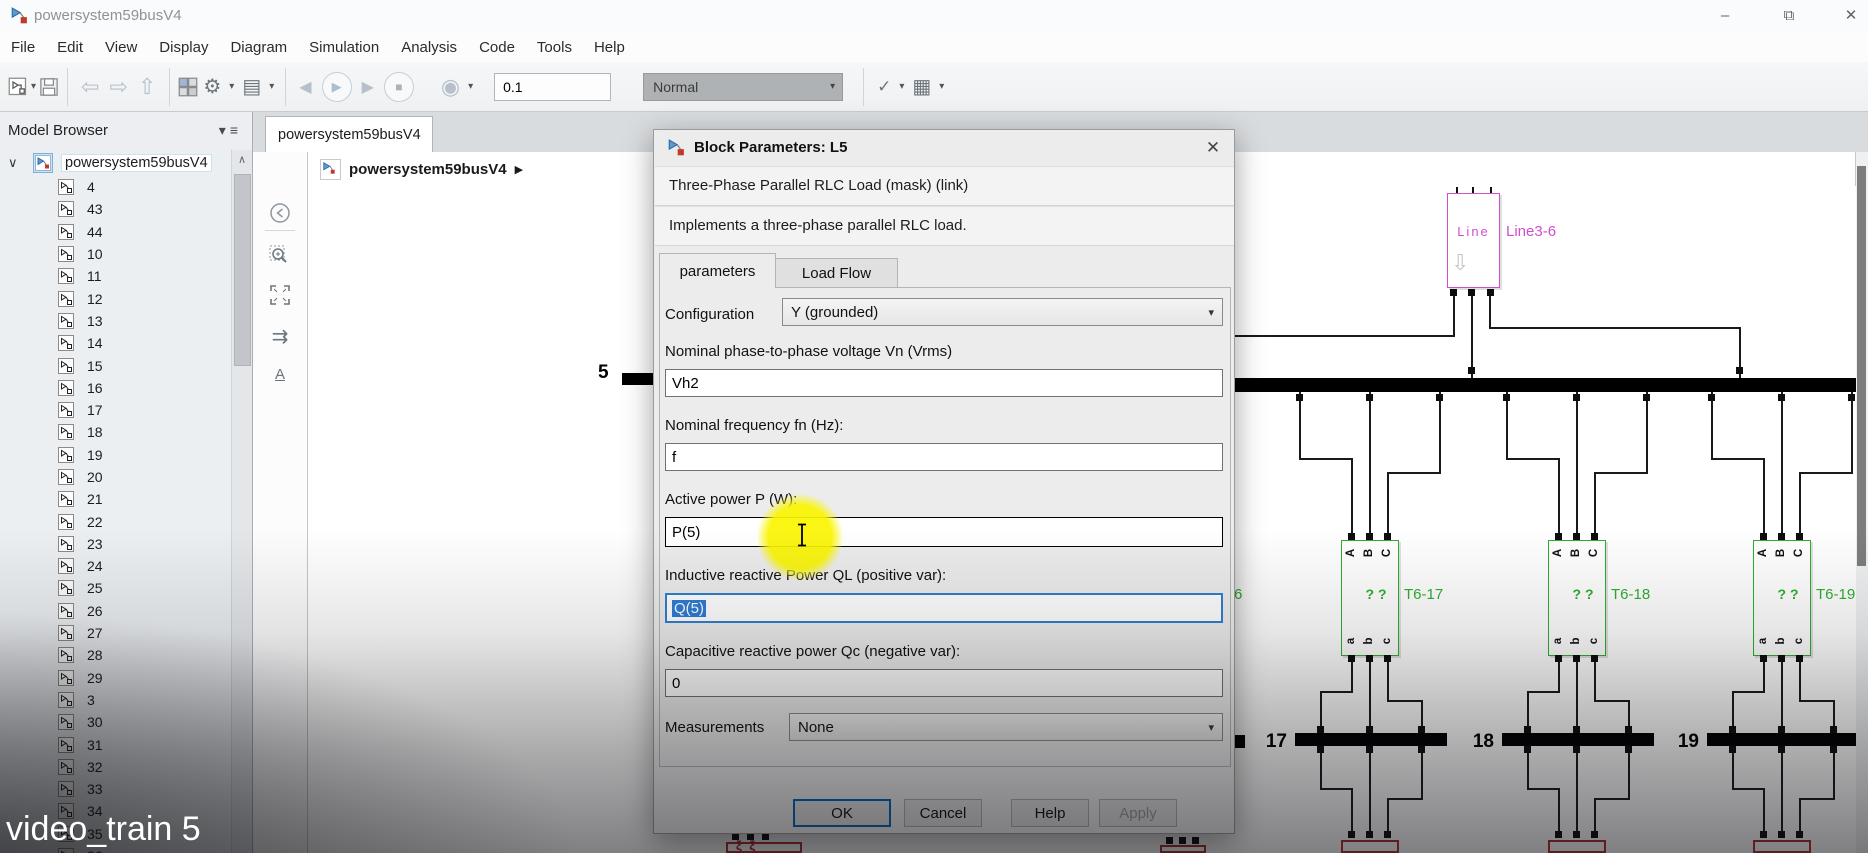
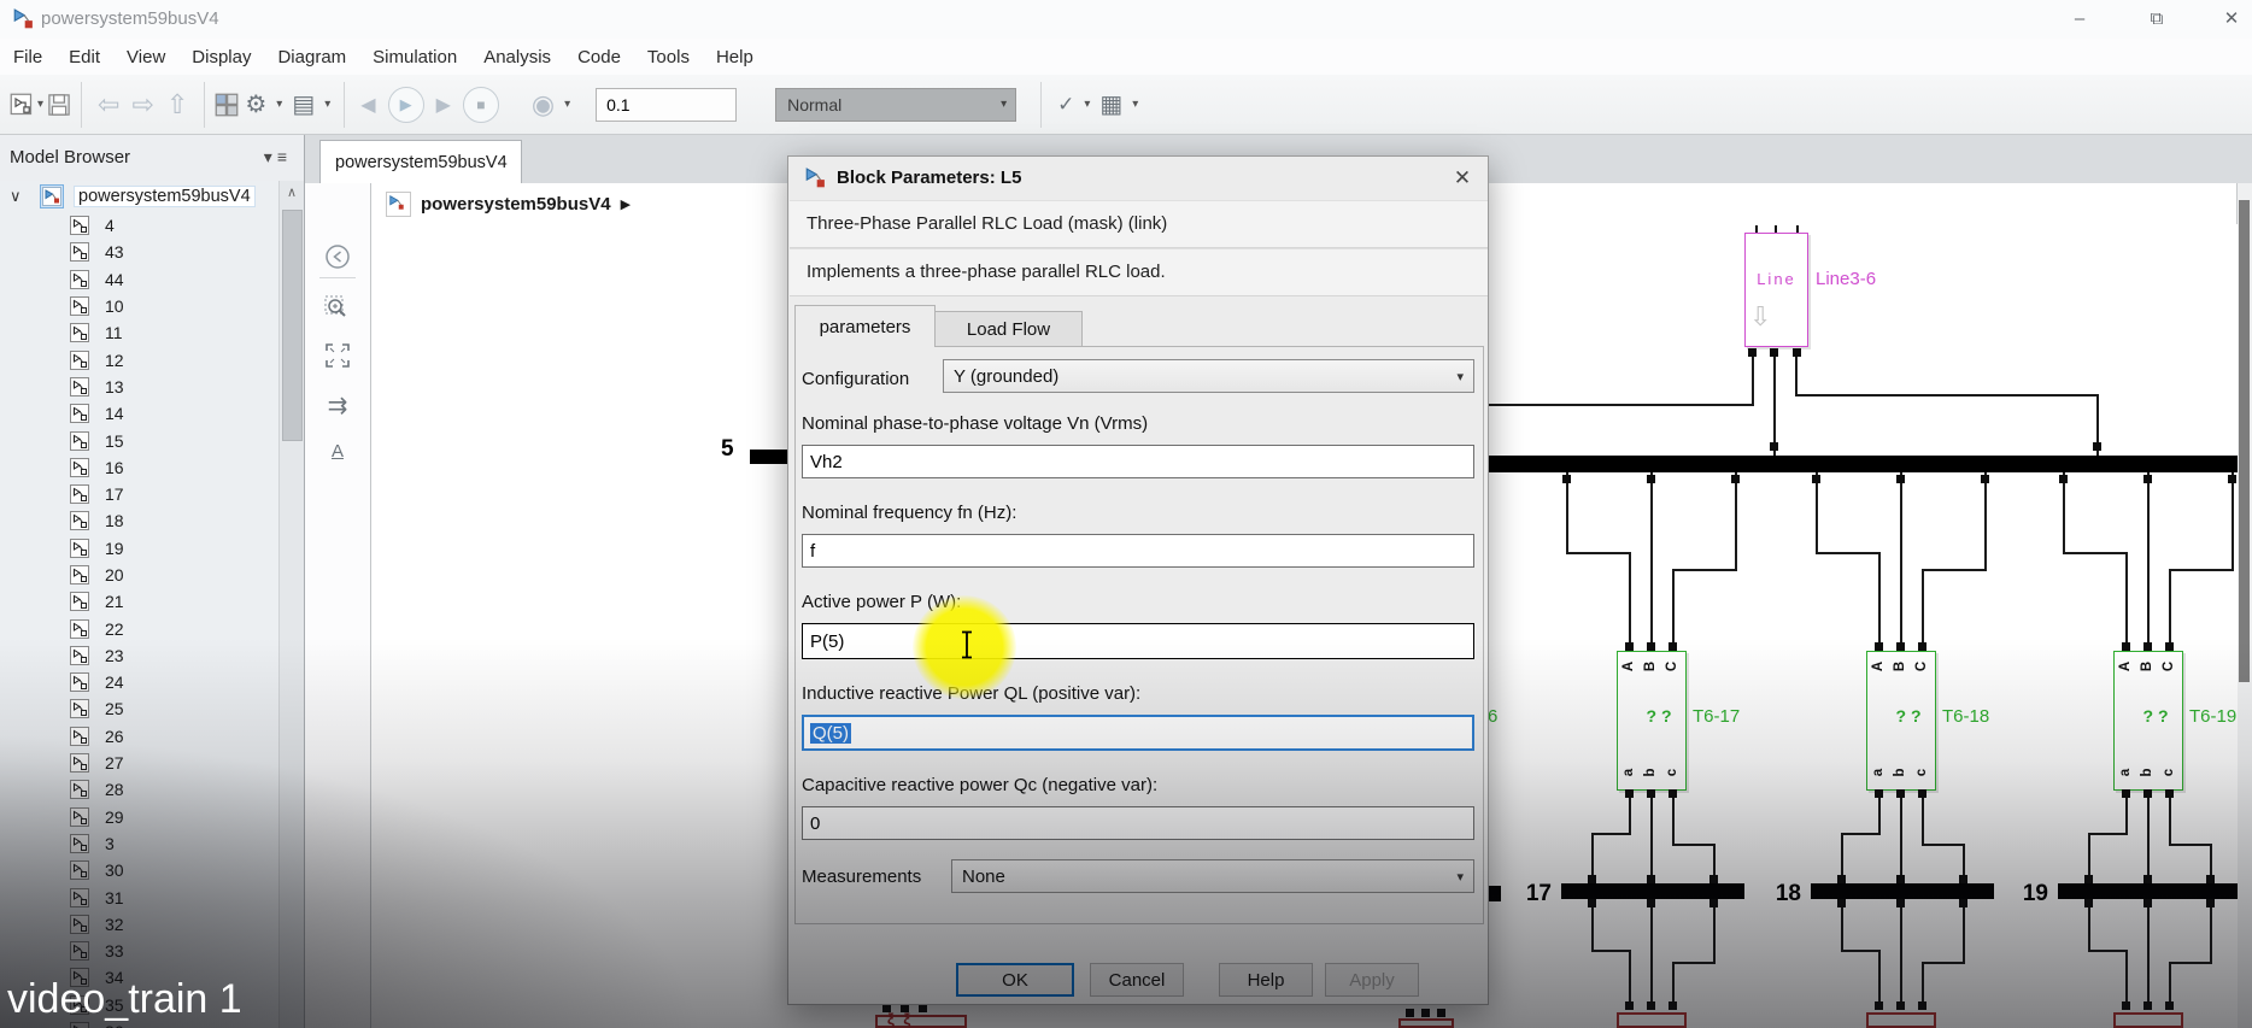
- video_train 5
+ video_train 1
